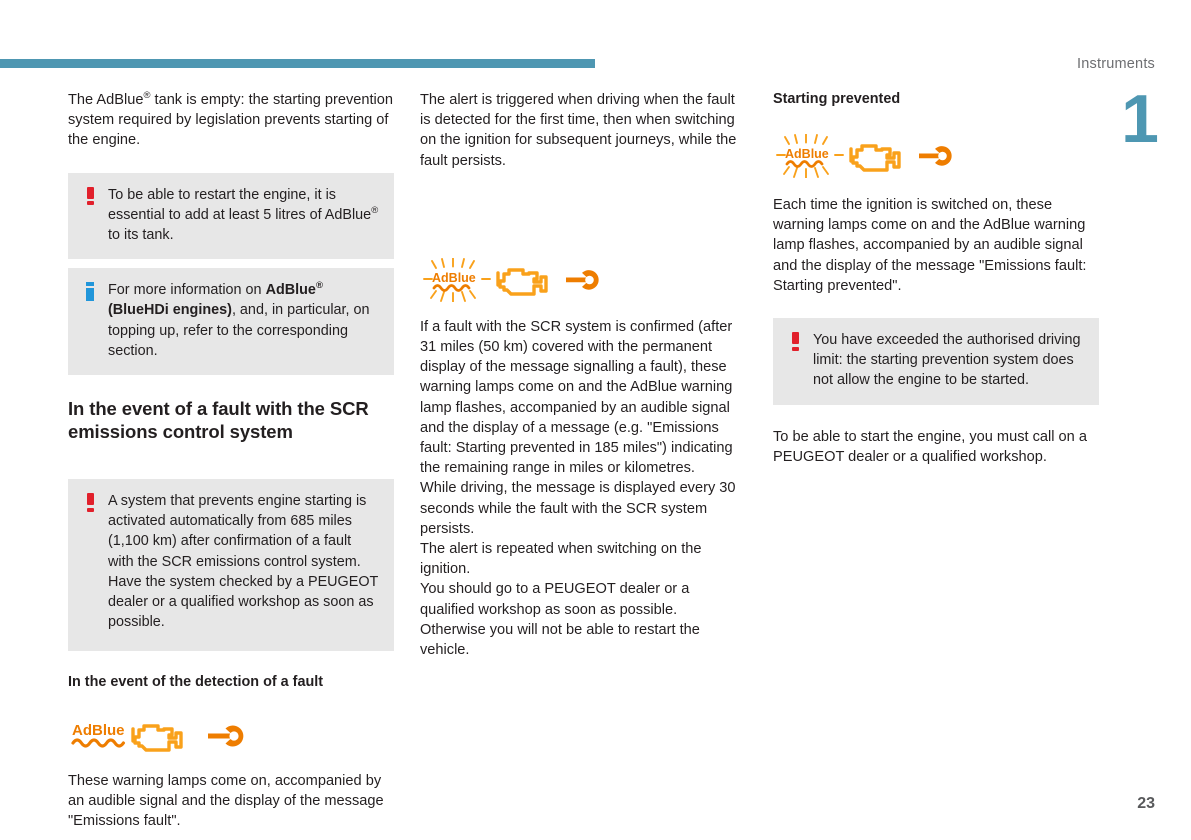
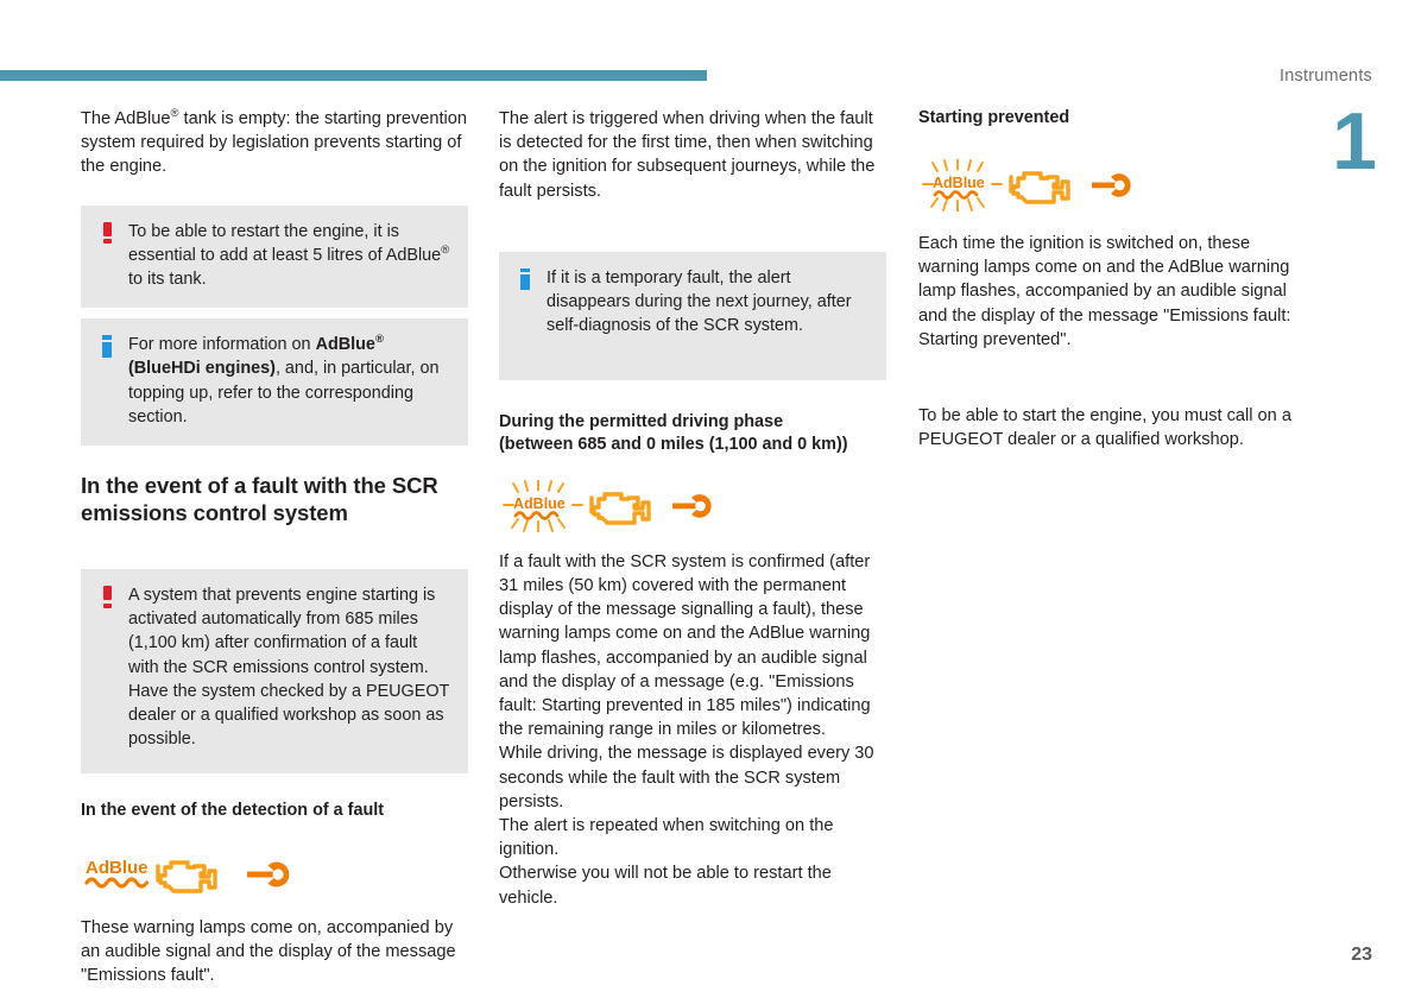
  Instruments
  1
  23
  The AdBlue® tank is empty: the starting prevention system required by legislation prevents starting of the engine.
  To be able to restart the engine, it is essential to add at least 5 litres of AdBlue® to its tank.
  For more information on AdBlue®
  (BlueHDi engines), and, in particular, on topping up, refer to the corresponding section.
  In the event of a fault with the SCR emissions control system
  A system that prevents engine starting is activated automatically from 685 miles (1,100 km) after confirmation of a fault with the SCR emissions control system.
  Have the system checked by a PEUGEOT dealer or a qualified workshop as soon as possible.
  In the event of the detection of a fault
  AdBlue
  These warning lamps come on, accompanied by an audible signal and the display of the message "Emissions fault".
  The alert is triggered when driving when the fault is detected for the first time, then when switching on the ignition for subsequent journeys, while the fault persists.
+ If it is a temporary fault, the alert disappears during the next journey, after self-diagnosis of the SCR system.
+ During the permitted driving phase
+ (between 685 and 0 miles (1,100 and 0 km))
  AdBlue
  If a fault with the SCR system is confirmed (after 31 miles (50 km) covered with the permanent display of the message signalling a fault), these warning lamps come on and the AdBlue warning lamp flashes, accompanied by an audible signal and the display of a message (e.g. "Emissions fault: Starting prevented in 185 miles") indicating the remaining range in miles or kilometres.
  While driving, the message is displayed every 30 seconds while the fault with the SCR system persists.
  The alert is repeated when switching on the ignition.
- You should go to a PEUGEOT dealer or a qualified workshop as soon as possible.
  Otherwise you will not be able to restart the vehicle.
  Starting prevented
  AdBlue
  Each time the ignition is switched on, these warning lamps come on and the AdBlue warning lamp flashes, accompanied by an audible signal and the display of the message "Emissions fault: Starting prevented".
- You have exceeded the authorised driving limit: the starting prevention system does not allow the engine to be started.
  To be able to start the engine, you must call on a PEUGEOT dealer or a qualified workshop.
